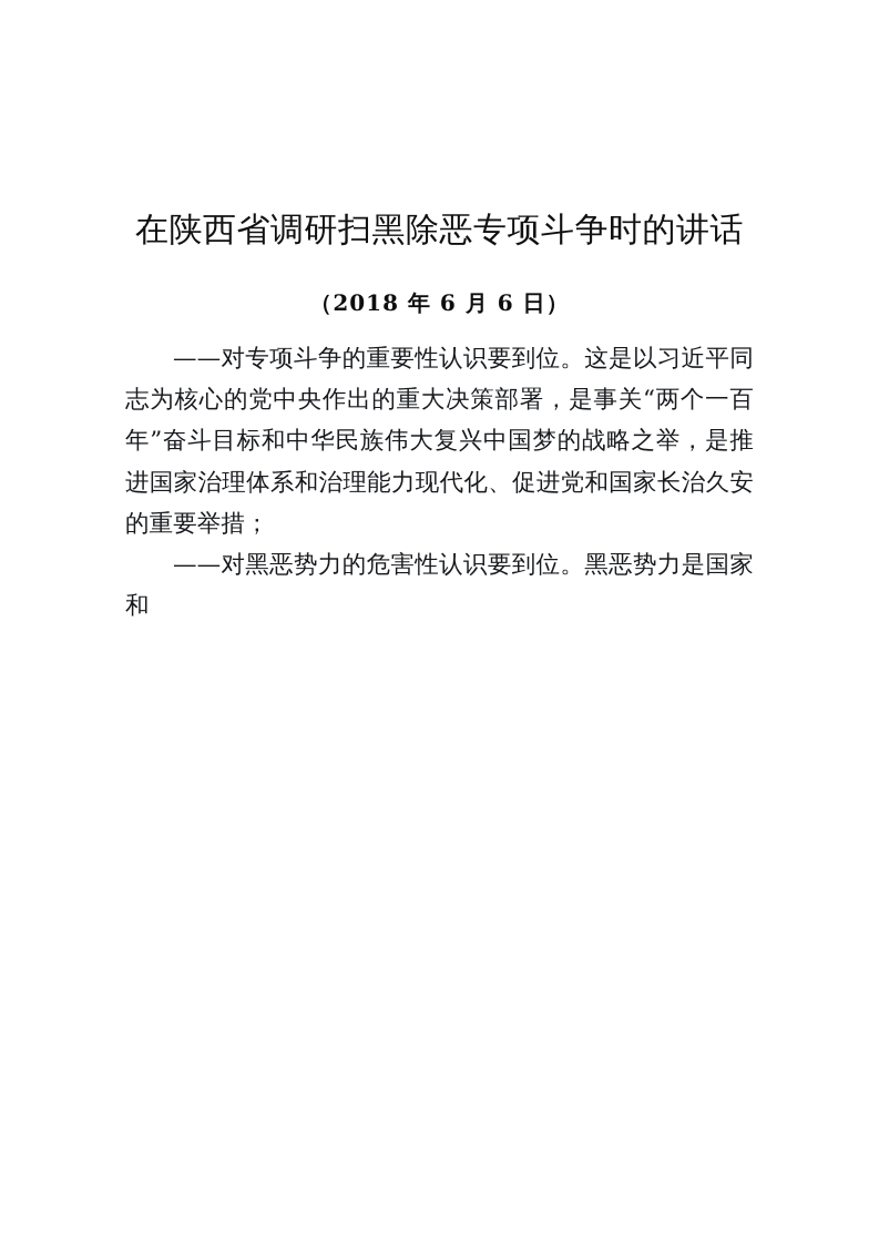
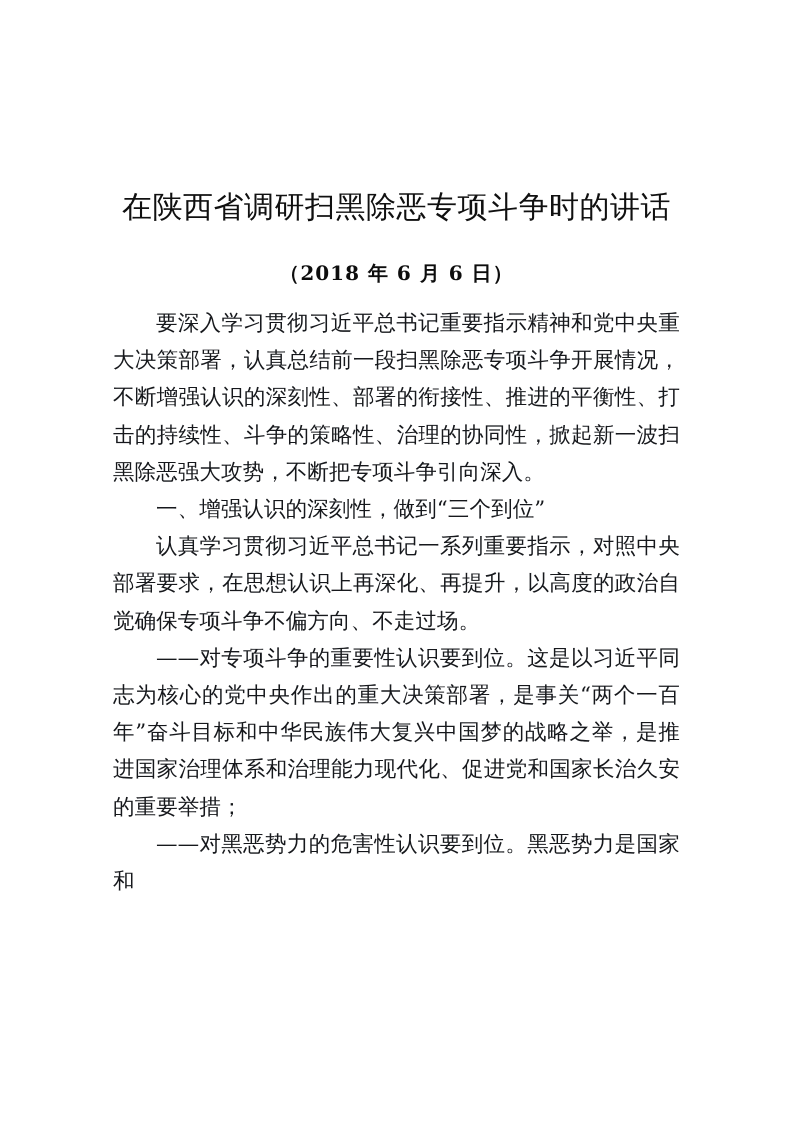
  在陕西省调研扫黑除恶专项斗争时的讲话
  （2018 年 6 月 6 日）
+ 要深入学习贯彻习近平总书记重要指示精神和党中央重大决策部署，认真总结前一段扫黑除恶专项斗争开展情况，不断增强认识的深刻性、部署的衔接性、推进的平衡性、打击的持续性、斗争的策略性、治理的协同性，掀起新一波扫黑除恶强大攻势，不断把专项斗争引向深入。
+ 一、增强认识的深刻性，做到“三个到位”
+ 认真学习贯彻习近平总书记一系列重要指示，对照中央部署要求，在思想认识上再深化、再提升，以高度的政治自觉确保专项斗争不偏方向、不走过场。
  ——对专项斗争的重要性认识要到位。这是以习近平同志为核心的党中央作出的重大决策部署，是事关“两个一百年”奋斗目标和中华民族伟大复兴中国梦的战略之举，是推进国家治理体系和治理能力现代化、促进党和国家长治久安的重要举措；
  ——对黑恶势力的危害性认识要到位。黑恶势力是国家和
